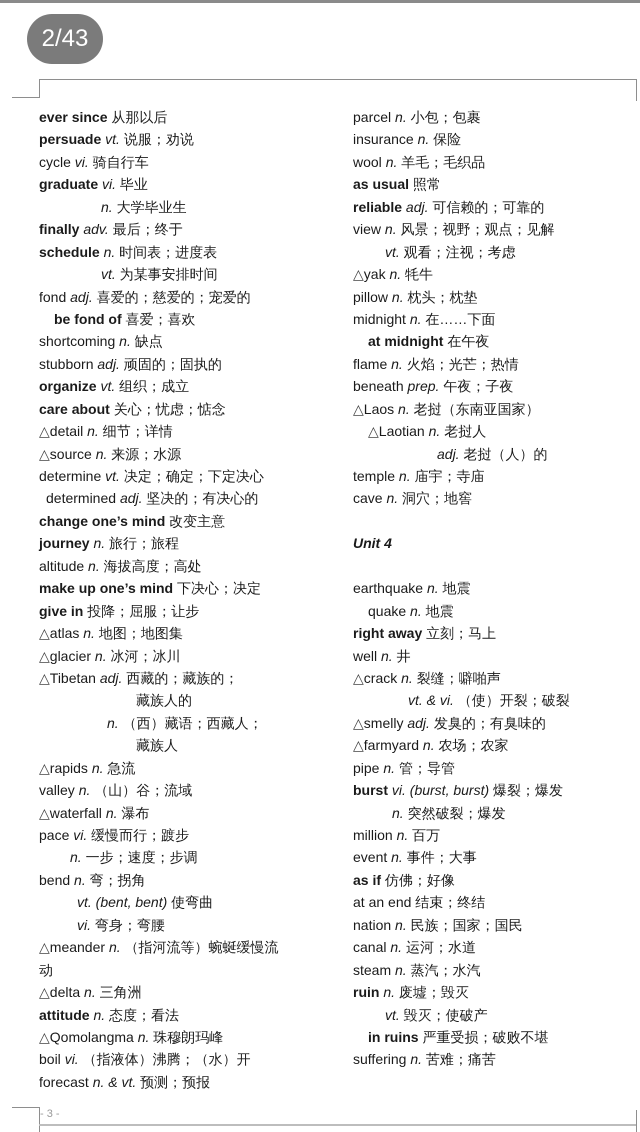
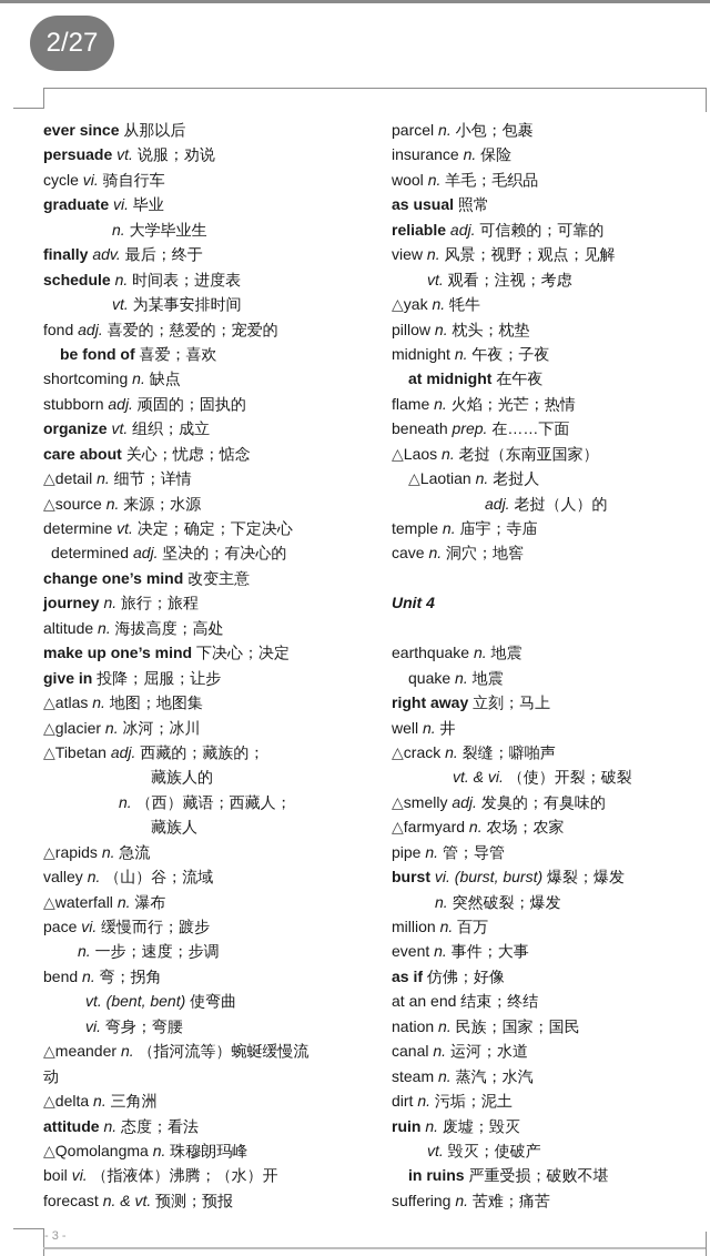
- 2/43
+ 2/27
  ever since 从那以后
  persuade vt. 说服；劝说
  cycle vi. 骑自行车
  graduate vi. 毕业
  n. 大学毕业生
  finally adv. 最后；终于
  schedule n. 时间表；进度表
  vt. 为某事安排时间
  fond adj. 喜爱的；慈爱的；宠爱的
  be fond of 喜爱；喜欢
  shortcoming n. 缺点
  stubborn adj. 顽固的；固执的
  organize vt. 组织；成立
  care about 关心；忧虑；惦念
  △detail n. 细节；详情
  △source n. 来源；水源
  determine vt. 决定；确定；下定决心
  determined adj. 坚决的；有决心的
  change one’s mind 改变主意
  journey n. 旅行；旅程
  altitude n. 海拔高度；高处
  make up one’s mind 下决心；决定
  give in 投降；屈服；让步
  △atlas n. 地图；地图集
  △glacier n. 冰河；冰川
  △Tibetan adj. 西藏的；藏族的；
  藏族人的
  n. （西）藏语；西藏人；
  藏族人
  △rapids n. 急流
  valley n. （山）谷；流域
  △waterfall n. 瀑布
  pace vi. 缓慢而行；踱步
  n. 一步；速度；步调
  bend n. 弯；拐角
  vt. (bent, bent) 使弯曲
  vi. 弯身；弯腰
  △meander n. （指河流等）蜿蜒缓慢流
  动
  △delta n. 三角洲
  attitude n. 态度；看法
  △Qomolangma n. 珠穆朗玛峰
  boil vi. （指液体）沸腾；（水）开
  forecast n. & vt. 预测；预报
  parcel n. 小包；包裹
  insurance n. 保险
  wool n. 羊毛；毛织品
  as usual 照常
  reliable adj. 可信赖的；可靠的
  view n. 风景；视野；观点；见解
  vt. 观看；注视；考虑
  △yak n. 牦牛
  pillow n. 枕头；枕垫
- midnight n. 在……下面
+ midnight n. 午夜；子夜
  at midnight 在午夜
  flame n. 火焰；光芒；热情
- beneath prep. 午夜；子夜
+ beneath prep. 在……下面
  △Laos n. 老挝（东南亚国家）
  △Laotian n. 老挝人
  adj. 老挝（人）的
  temple n. 庙宇；寺庙
  cave n. 洞穴；地窖
  Unit 4
  earthquake n. 地震
  quake n. 地震
  right away 立刻；马上
  well n. 井
  △crack n. 裂缝；噼啪声
  vt. & vi. （使）开裂；破裂
  △smelly adj. 发臭的；有臭味的
  △farmyard n. 农场；农家
  pipe n. 管；导管
  burst vi. (burst, burst) 爆裂；爆发
  n. 突然破裂；爆发
  million n. 百万
  event n. 事件；大事
  as if 仿佛；好像
  at an end 结束；终结
  nation n. 民族；国家；国民
  canal n. 运河；水道
  steam n. 蒸汽；水汽
+ dirt n. 污垢；泥土
  ruin n. 废墟；毁灭
  vt. 毁灭；使破产
  in ruins 严重受损；破败不堪
  suffering n. 苦难；痛苦
  - 3 -
